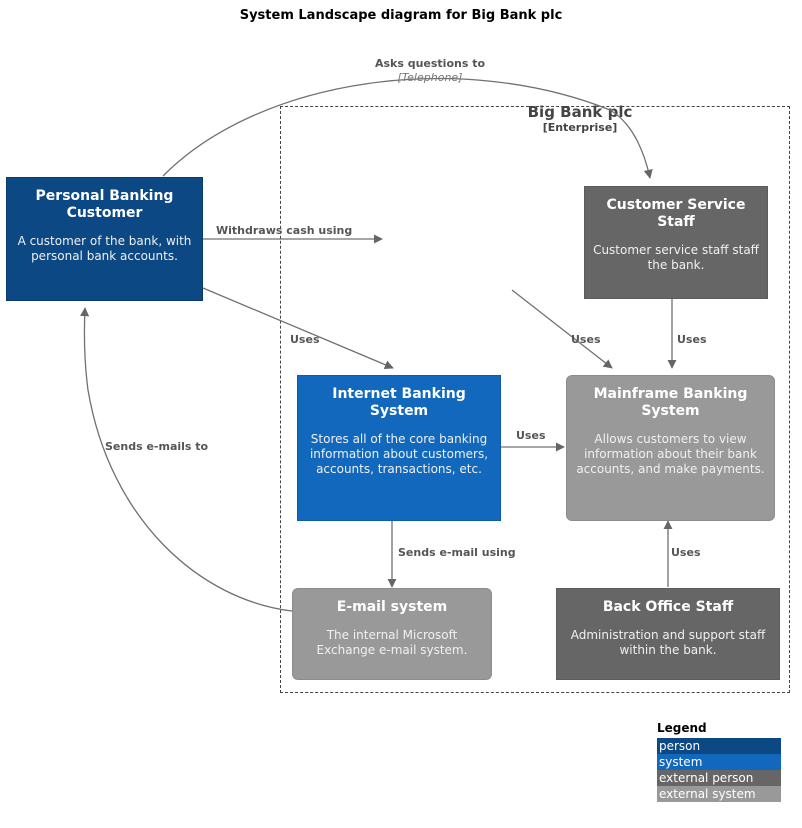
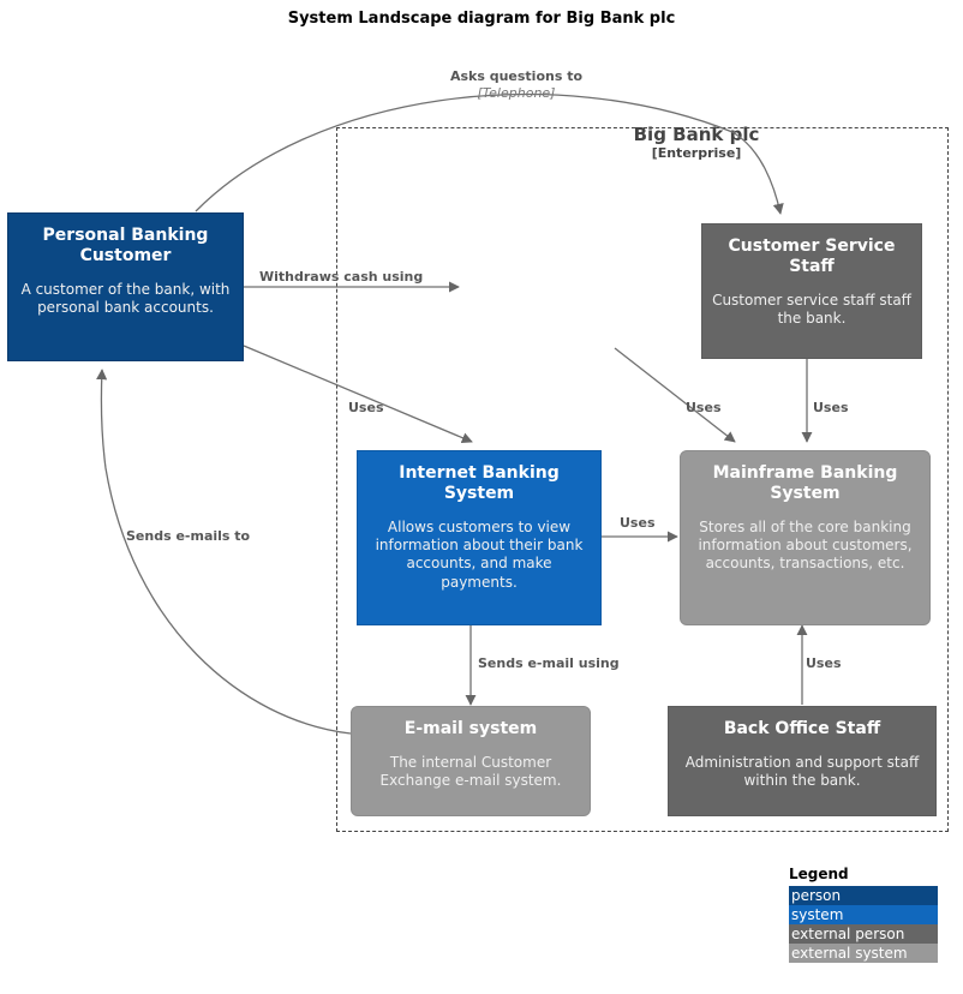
  System Landscape diagram for Big Bank plc
  Big Banklc
  [Enterprise]
  Asks questions to
  [Telephone]
  Withdraws cash using
  Uses
  Uses
  Uses
  Uses
  Sends e-mail using
  Uses
  Sends e-mails to
  Personal Banking Customer
  A customer of the bank, with personal bank accounts.
  Customer Service Staff
  Customer service staff staff the bank.
  Internet Banking System
- Stores all of the core banking information about customers, accounts, transactions, etc.
+ Allows customers to view information about their bank accounts, and make payments.
  Mainframe Banking System
- Allows customers to view information about their bank accounts, and make payments.
+ Stores all of the core banking information about customers, accounts, transactions, etc.
  E-mail system
- The internal Microsoft Exchange e-mail system.
+ The internal Customer Exchange e-mail system.
  Back Office Staff
  Administration and support staff within the bank.
  Legend
  person
  system
  external person
  external system
